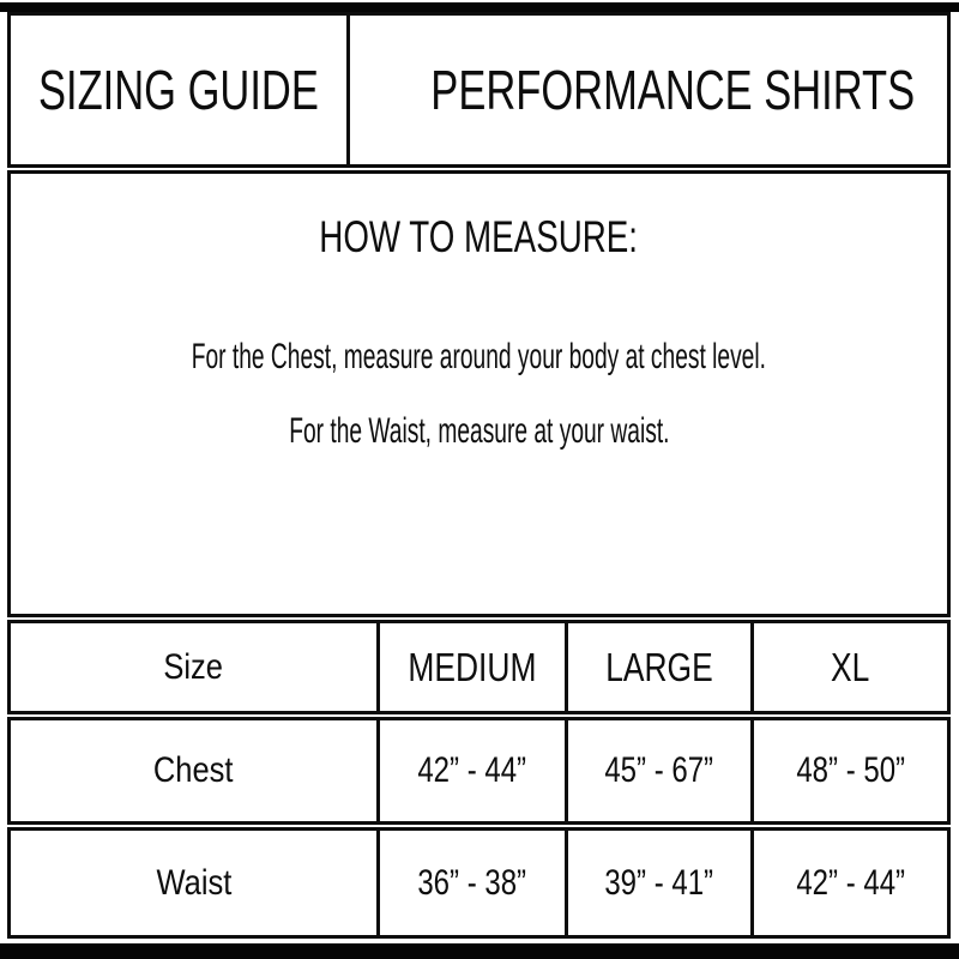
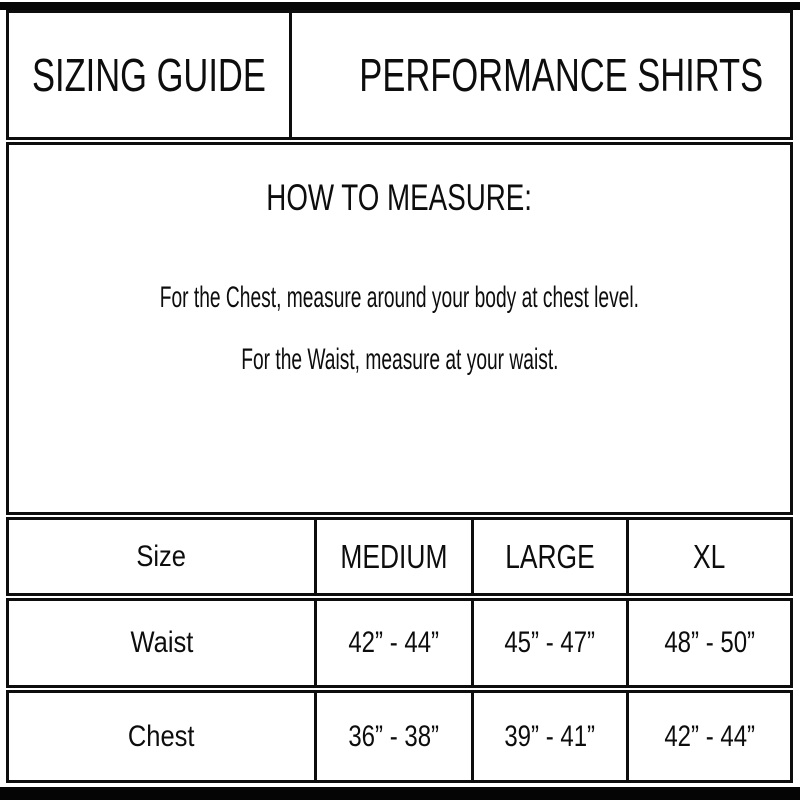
  SIZING GUIDE
  PERFORMANCE SHIRTS
  HOW TO MEASURE:
  For the Chest, measure around your body at chest level.
  For the Waist, measure at your waist.
  Size
  MEDIUM
  LARGE
  XL
- Chest
+ Waist
  42” - 44”
- 45” - 67”
+ 45” - 47”
  48” - 50”
- Waist
+ Chest
  36” - 38”
  39” - 41”
  42” - 44”
